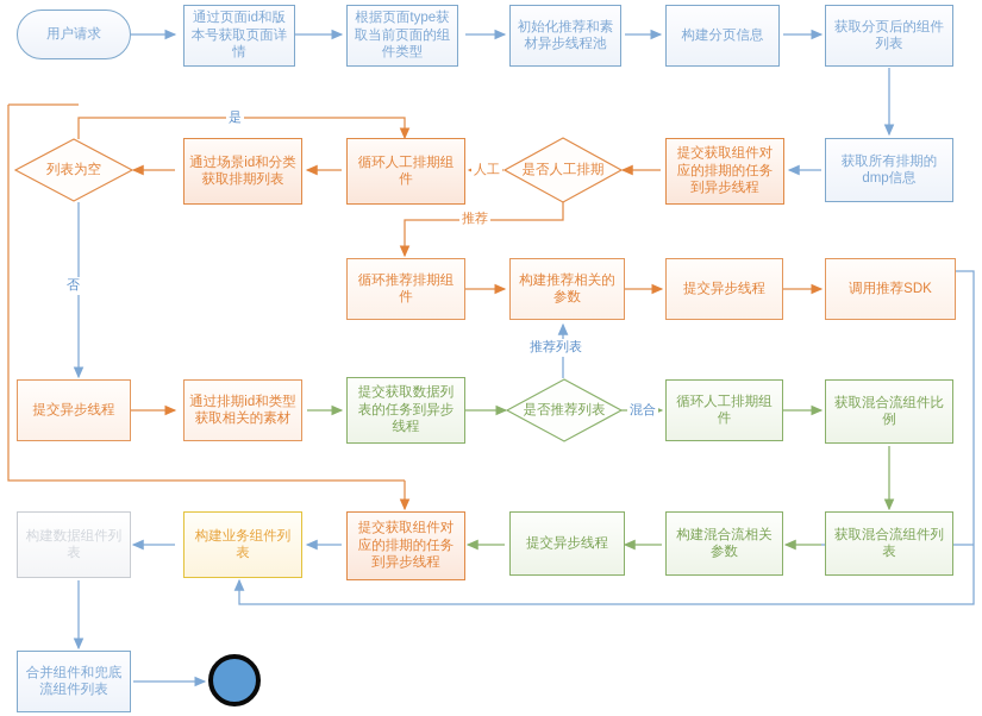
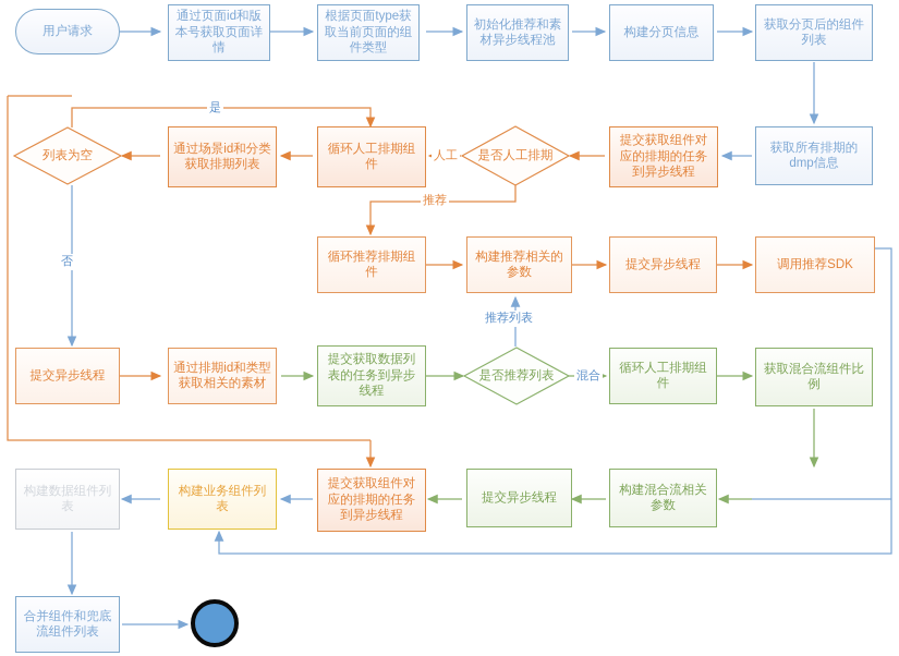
  用户请求
  通过页面id和版本号获取页面详情
  根据页面type获取当前页面的组件类型
  初始化推荐和素材异步线程池
  构建分页信息
  获取分页后的组件列表
  获取所有排期的dmp信息
  提交获取组件对应的排期的任务到异步线程
  是否人工排期
  循环人工排期组件
  通过场景id和分类获取排期列表
  列表为空
  循环推荐排期组件
  构建推荐相关的参数
  提交异步线程
  调用推荐SDK
  提交异步线程
  通过排期id和类型获取相关的素材
  提交获取数据列表的任务到异步线程
  是否推荐列表
  循环人工排期组件
  获取混合流组件比例
  构建数据组件列表
  构建业务组件列表
  提交获取组件对应的排期的任务到异步线程
  提交异步线程
  构建混合流相关参数
- 获取混合流组件列表
  合并组件和兜底流组件列表
  是
  否
  人工
  推荐
  推荐列表
  混合
